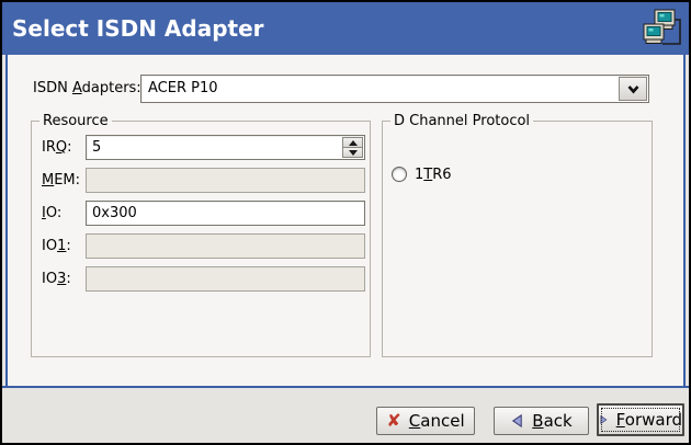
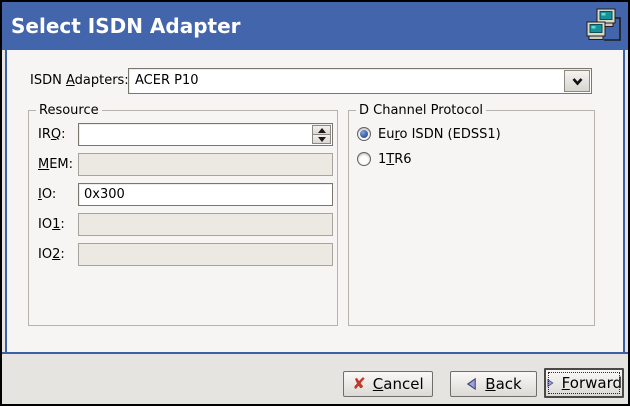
  Select ISDN Adapter
  ISDN Adapters:
  ACER P10
  Resource
  IRQ:
- 5
  MEM:
  IO:
  0x300
  IO1:
- IO3:
+ IO2:
  D Channel Protocol
+ Euro ISDN (EDSS1)
  1TR6
  ✘
  Cancel
  Back
  Forward
